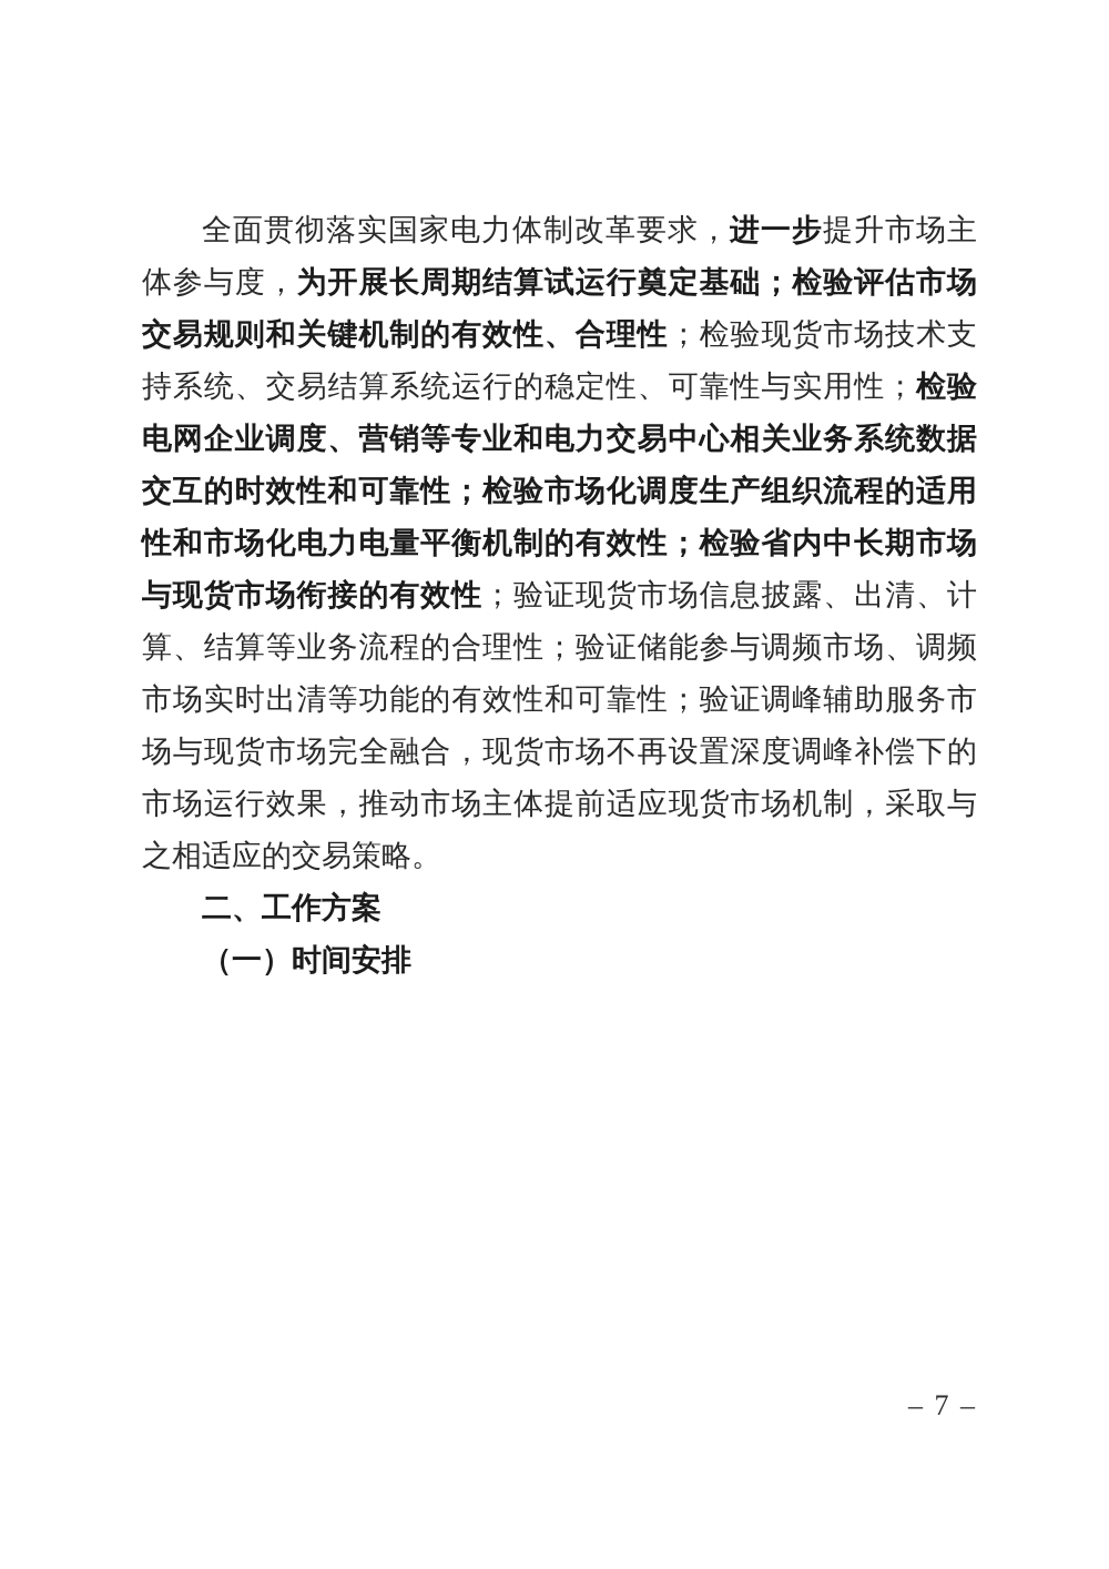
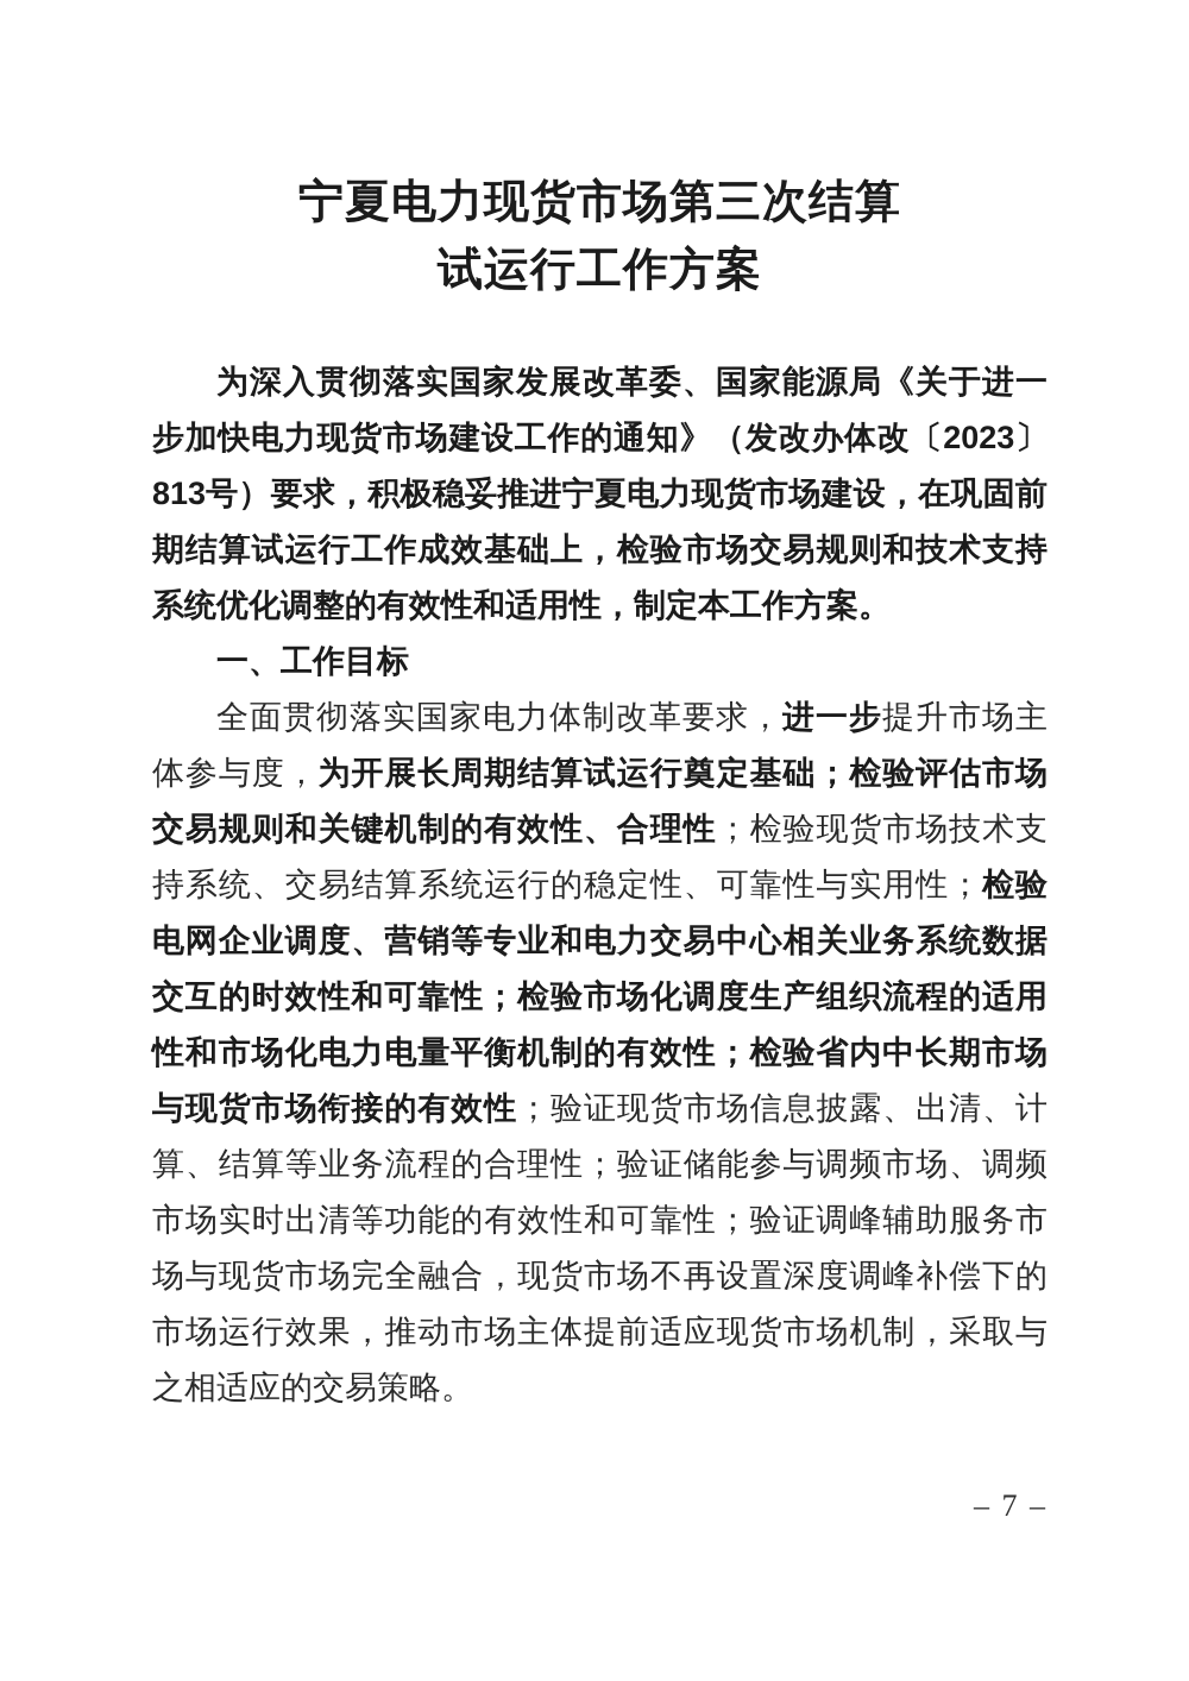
+ 宁夏电力现货市场第三次结算
+ 试运行工作方案
+ 为深入贯彻落实国家发展改革委、国家能源局《关于进一步加快电力现货市场建设工作的通知》（发改办体改〔2023〕813号）要求，积极稳妥推进宁夏电力现货市场建设，在巩固前期结算试运行工作成效基础上，检验市场交易规则和技术支持系统优化调整的有效性和适用性，制定本工作方案。
+ 一、工作目标
  全面贯彻落实国家电力体制改革要求，进一步提升市场主体参与度，为开展长周期结算试运行奠定基础；检验评估市场交易规则和关键机制的有效性、合理性；检验现货市场技术支持系统、交易结算系统运行的稳定性、可靠性与实用性；检验电网企业调度、营销等专业和电力交易中心相关业务系统数据交互的时效性和可靠性；检验市场化调度生产组织流程的适用性和市场化电力电量平衡机制的有效性；检验省内中长期市场与现货市场衔接的有效性；验证现货市场信息披露、出清、计算、结算等业务流程的合理性；验证储能参与调频市场、调频市场实时出清等功能的有效性和可靠性；验证调峰辅助服务市场与现货市场完全融合，现货市场不再设置深度调峰补偿下的市场运行效果，推动市场主体提前适应现货市场机制，采取与之相适应的交易策略。
- 二、工作方案
- （一）时间安排
  – 7 –
